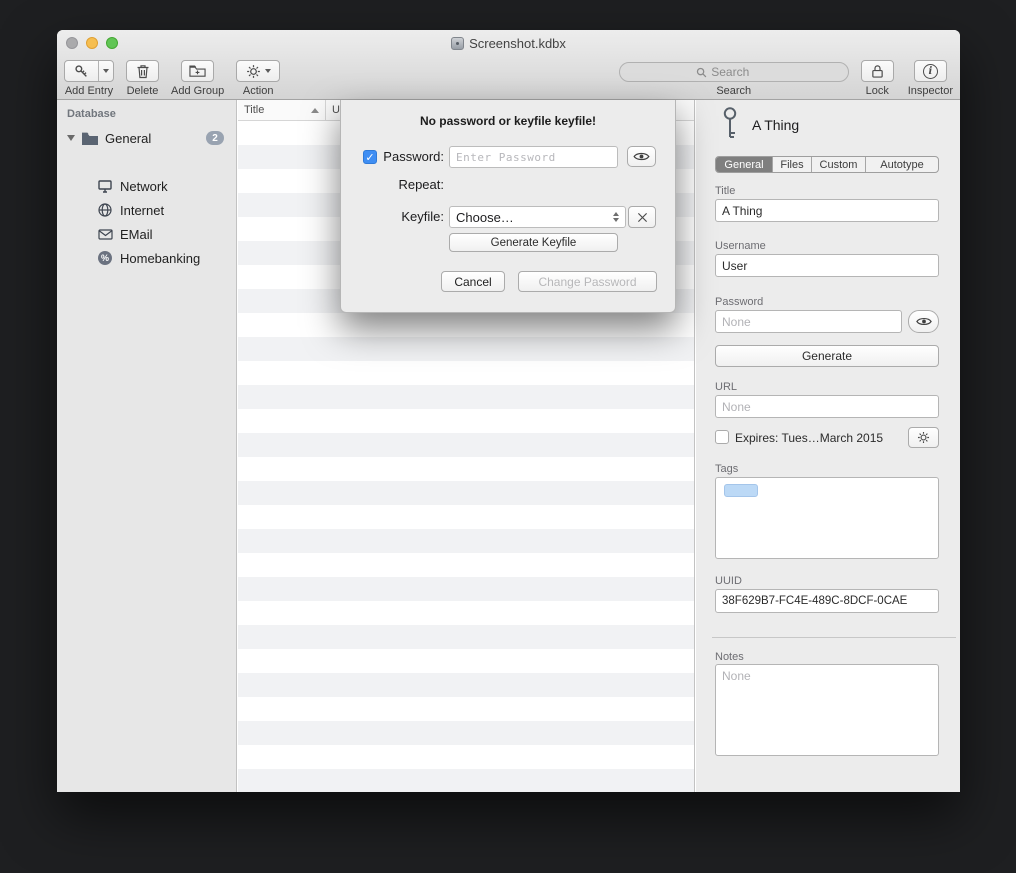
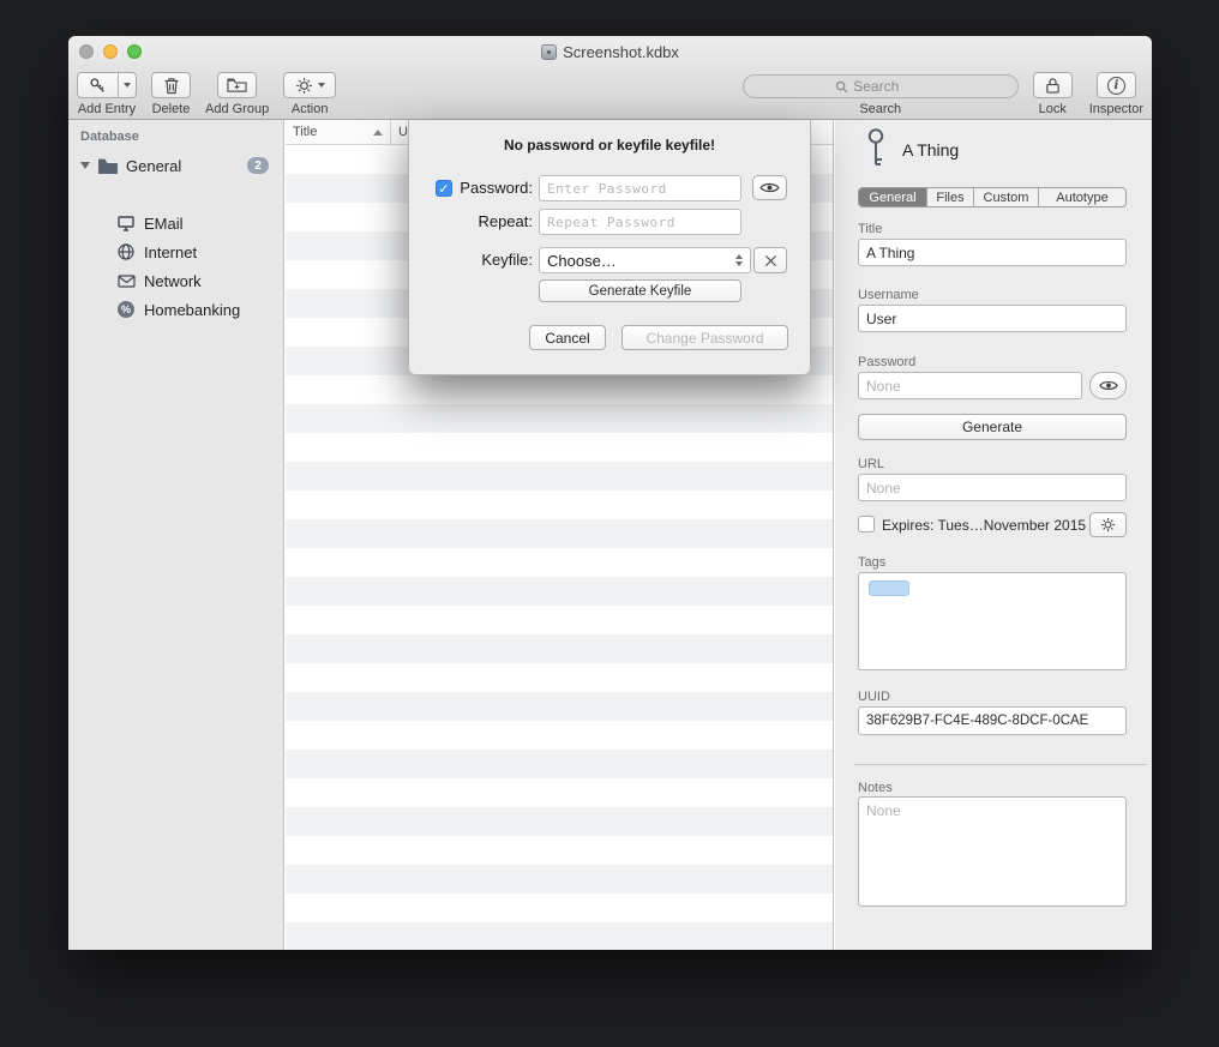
  Screenshot.kdbx
  Add Entry
  Delete
  Add Group
  Action
  Search
  Search
  Lock
  Inspector
  Database
  General
  2
- Network
+ EMail
  Internet
- EMail
+ Network
  Homebanking
  Title
  U
  A Thing
  General
  Files
  Custom
  Autotype
  Title
  A Thing
  Username
  User
  Password
  None
  Generate
  URL
  None
- Expires: Tues…March 2015
+ Expires: Tues…November 2015
  Tags
  UUID
  38F629B7-FC4E-489C-8DCF-0CAE
  Notes
  None
  No password or keyfile keyfile!
  Password:
  Enter Password
  Repeat:
+ Repeat Password
  Keyfile:
  Choose…
  Generate Keyfile
  Cancel
  Change Password
